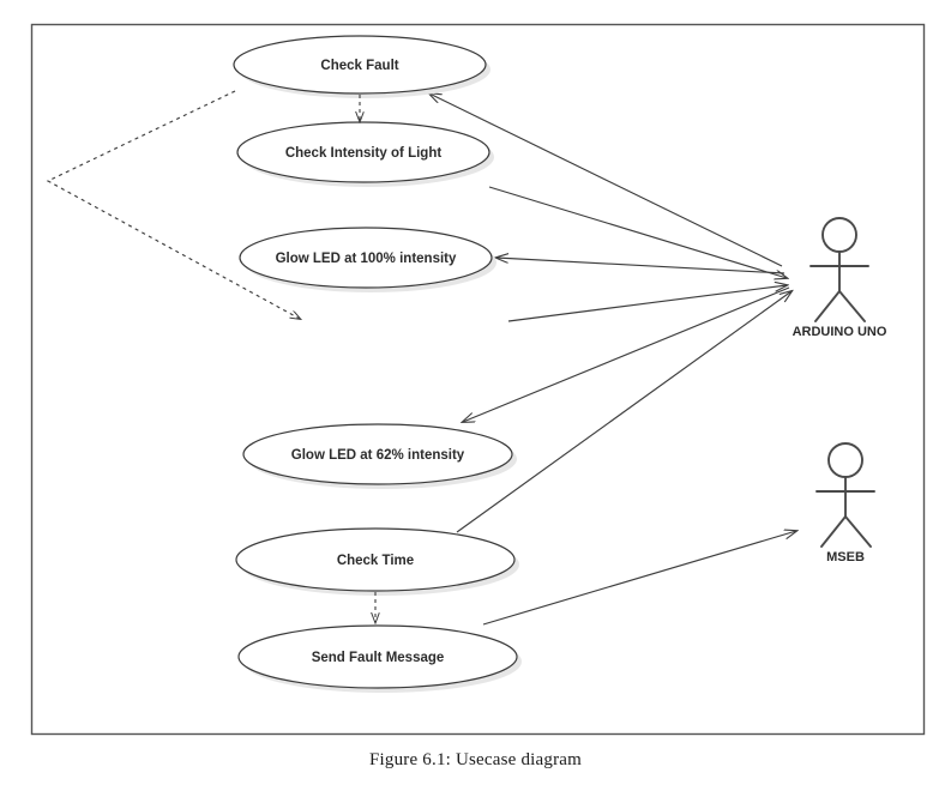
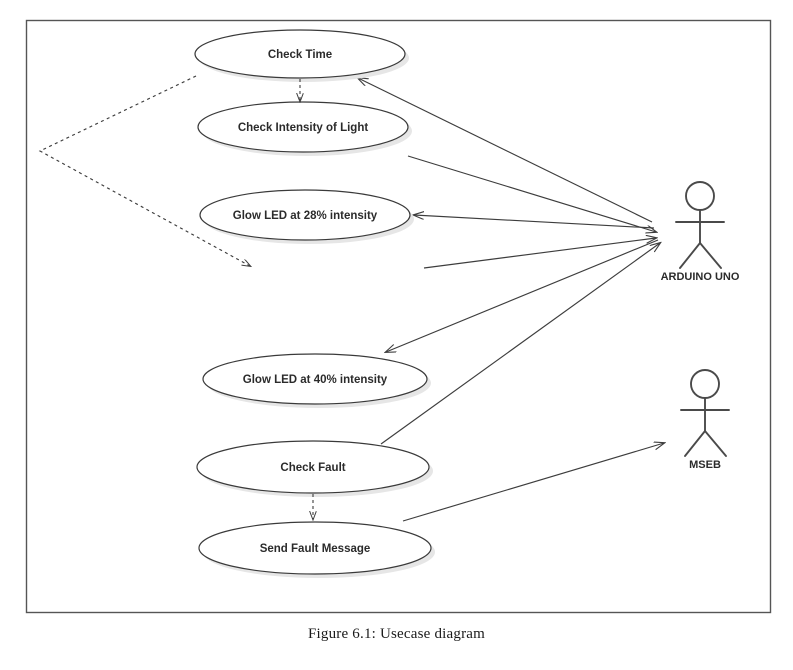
- Check Fault
+ Check Time
  Check Intensity of Light
- Glow LED at 100% intensity
+ Glow LED at 28% intensity
- Glow LED at 62% intensity
+ Glow LED at 40% intensity
- Check Time
+ Check Fault
  Send Fault Message
  ARDUINO UNO
  MSEB
  Figure 6.1: Usecase diagram
